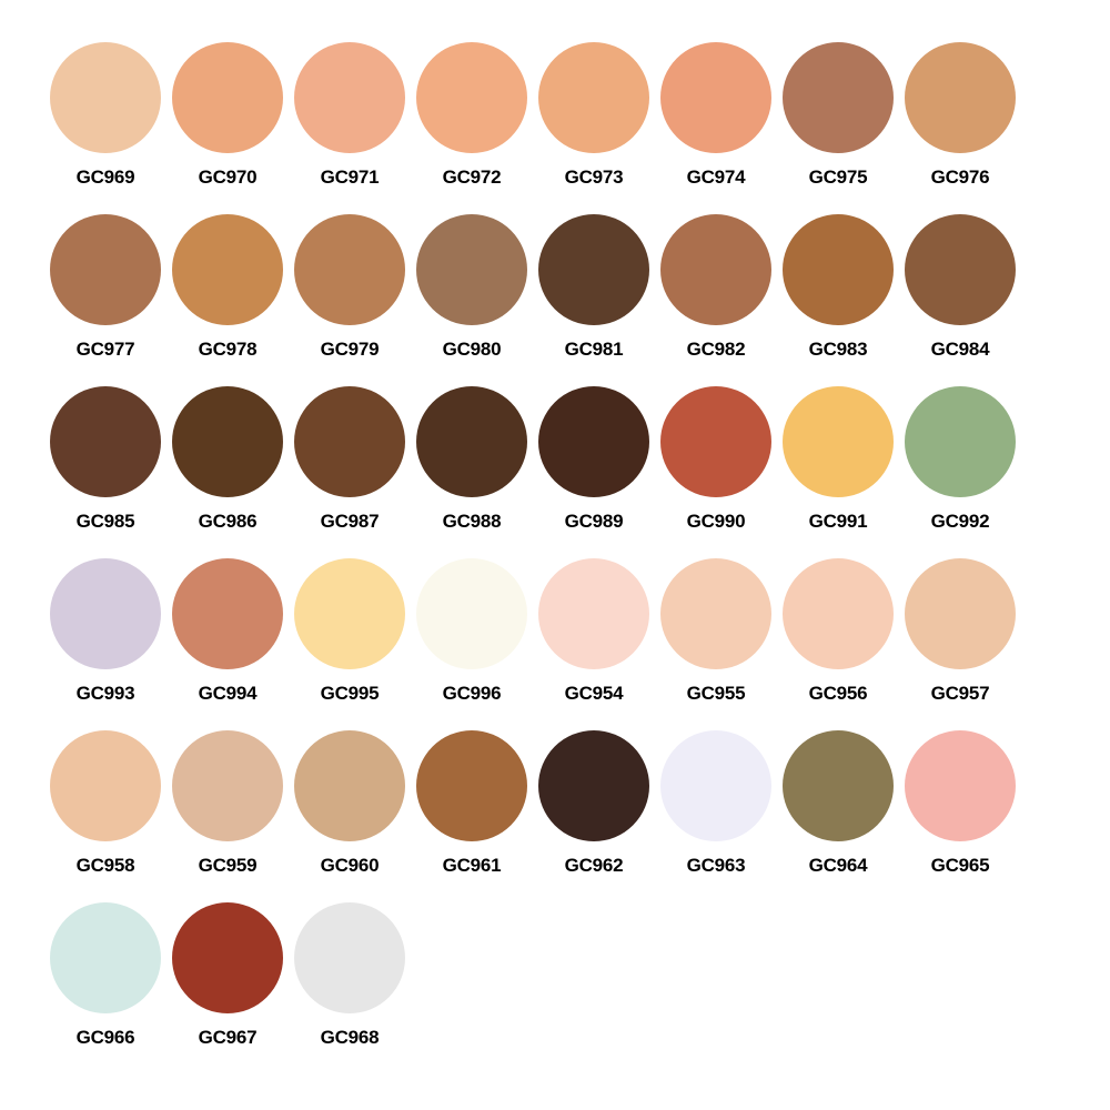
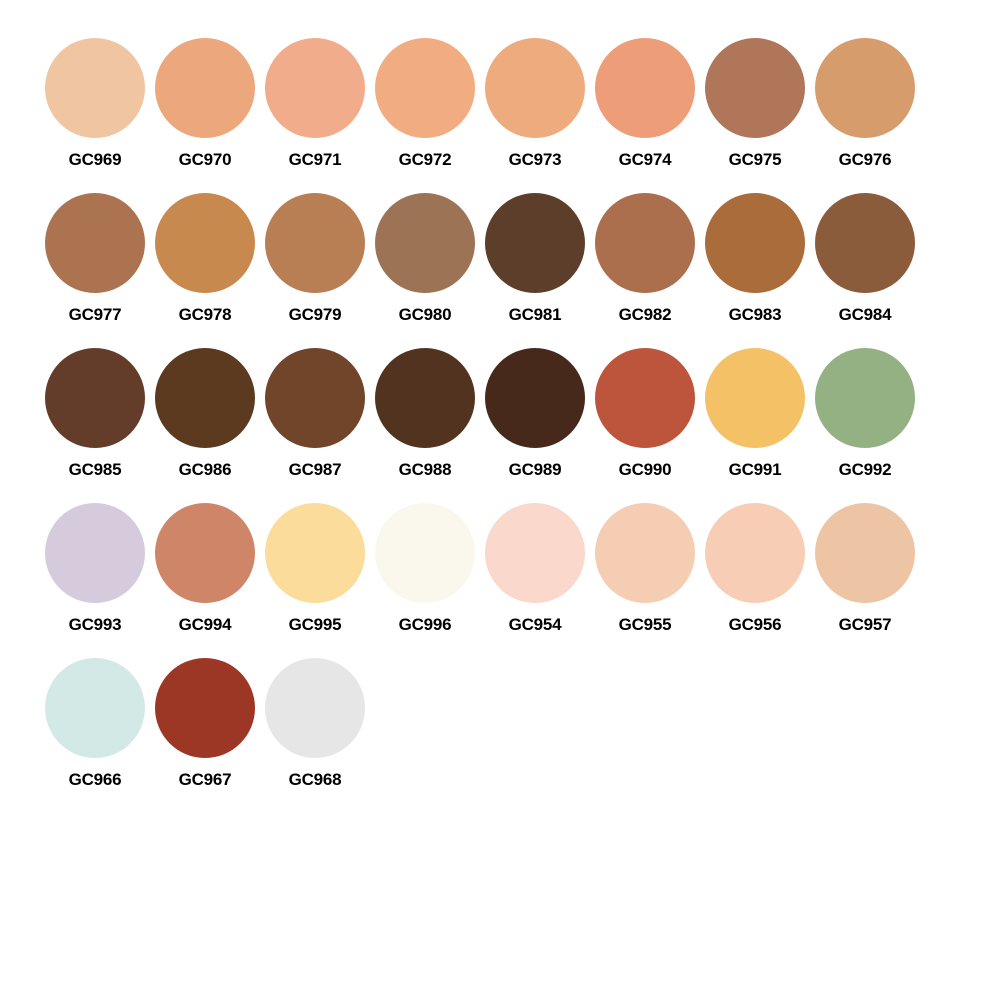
  GC969
  GC970
  GC971
  GC972
  GC973
  GC974
  GC975
  GC976
  GC977
  GC978
  GC979
  GC980
  GC981
  GC982
  GC983
  GC984
  GC985
  GC986
  GC987
  GC988
  GC989
  GC990
  GC991
  GC992
  GC993
  GC994
  GC995
  GC996
  GC954
  GC955
  GC956
  GC957
- GC958
- GC959
- GC960
- GC961
- GC962
- GC963
- GC964
- GC965
  GC966
  GC967
  GC968
